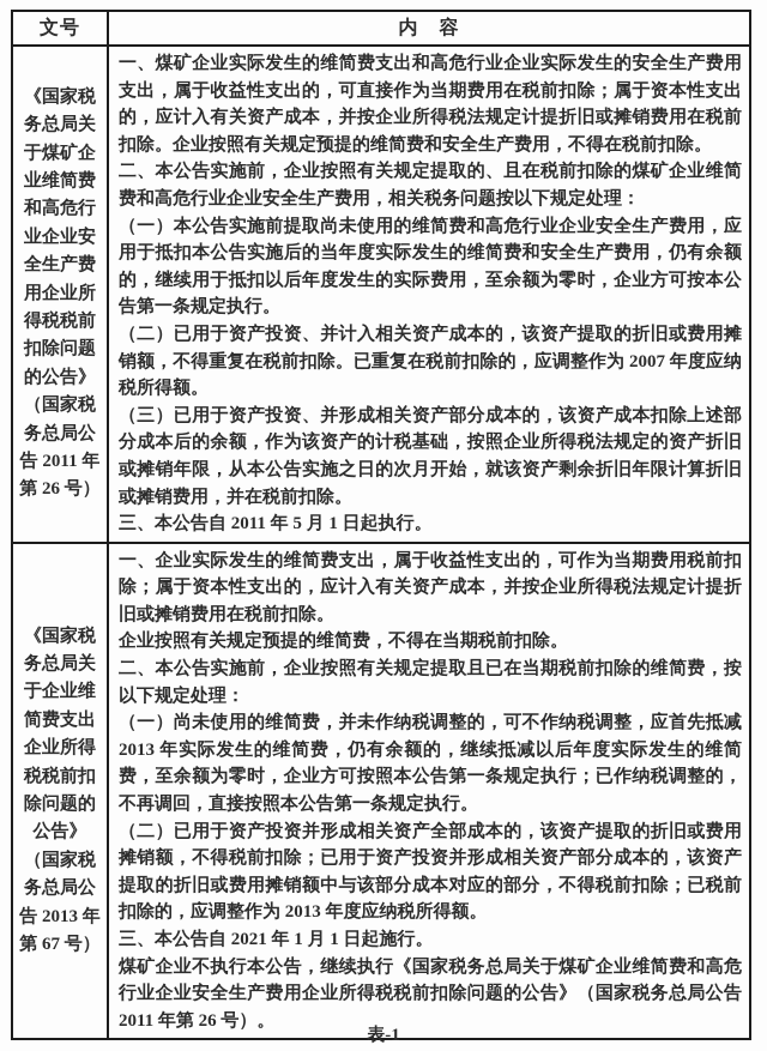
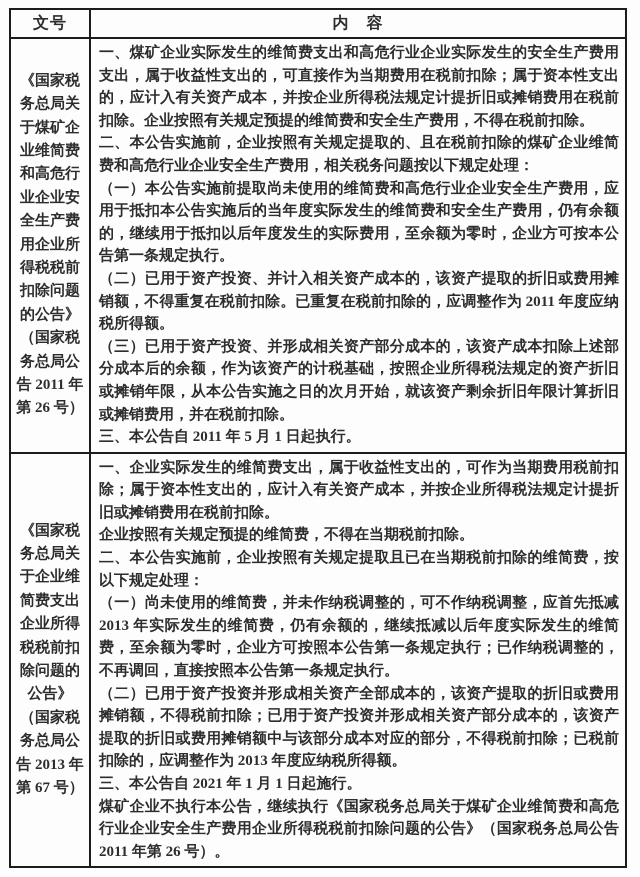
  文号	内 容
- 《国家税务总局关于煤矿企业维简费和高危行业企业安全生产费用企业所得税税前扣除问题的公告》（国家税务总局公告 2011 年第 26 号）	一、煤矿企业实际发生的维简费支出和高危行业企业实际发生的安全生产费用支出，属于收益性支出的，可直接作为当期费用在税前扣除；属于资本性支出的，应计入有关资产成本，并按企业所得税法规定计提折旧或摊销费用在税前扣除。企业按照有关规定预提的维简费和安全生产费用，不得在税前扣除。 二、本公告实施前，企业按照有关规定提取的、且在税前扣除的煤矿企业维简费和高危行业企业安全生产费用，相关税务问题按以下规定处理： （一）本公告实施前提取尚未使用的维简费和高危行业企业安全生产费用，应用于抵扣本公告实施后的当年度实际发生的维简费和安全生产费用，仍有余额的，继续用于抵扣以后年度发生的实际费用，至余额为零时，企业方可按本公告第一条规定执行。 （二）已用于资产投资、并计入相关资产成本的，该资产提取的折旧或费用摊销额，不得重复在税前扣除。已重复在税前扣除的，应调整作为 2007 年度应纳税所得额。 （三）已用于资产投资、并形成相关资产部分成本的，该资产成本扣除上述部分成本后的余额，作为该资产的计税基础，按照企业所得税法规定的资产折旧或摊销年限，从本公告实施之日的次月开始，就该资产剩余折旧年限计算折旧或摊销费用，并在税前扣除。 三、本公告自 2011 年 5 月 1 日起执行。
+ 《国家税务总局关于煤矿企业维简费和高危行业企业安全生产费用企业所得税税前扣除问题的公告》（国家税务总局公告 2011 年第 26 号）	一、煤矿企业实际发生的维简费支出和高危行业企业实际发生的安全生产费用支出，属于收益性支出的，可直接作为当期费用在税前扣除；属于资本性支出的，应计入有关资产成本，并按企业所得税法规定计提折旧或摊销费用在税前扣除。企业按照有关规定预提的维简费和安全生产费用，不得在税前扣除。 二、本公告实施前，企业按照有关规定提取的、且在税前扣除的煤矿企业维简费和高危行业企业安全生产费用，相关税务问题按以下规定处理： （一）本公告实施前提取尚未使用的维简费和高危行业企业安全生产费用，应用于抵扣本公告实施后的当年度实际发生的维简费和安全生产费用，仍有余额的，继续用于抵扣以后年度发生的实际费用，至余额为零时，企业方可按本公告第一条规定执行。 （二）已用于资产投资、并计入相关资产成本的，该资产提取的折旧或费用摊销额，不得重复在税前扣除。已重复在税前扣除的，应调整作为 2011 年度应纳税所得额。 （三）已用于资产投资、并形成相关资产部分成本的，该资产成本扣除上述部分成本后的余额，作为该资产的计税基础，按照企业所得税法规定的资产折旧或摊销年限，从本公告实施之日的次月开始，就该资产剩余折旧年限计算折旧或摊销费用，并在税前扣除。 三、本公告自 2011 年 5 月 1 日起执行。
  《国家税务总局关于企业维简费支出企业所得税税前扣除问题的公告》（国家税务总局公告 2013 年第 67 号）	一、企业实际发生的维简费支出，属于收益性支出的，可作为当期费用税前扣除；属于资本性支出的，应计入有关资产成本，并按企业所得税法规定计提折旧或摊销费用在税前扣除。 企业按照有关规定预提的维简费，不得在当期税前扣除。 二、本公告实施前，企业按照有关规定提取且已在当期税前扣除的维简费，按以下规定处理： （一）尚未使用的维简费，并未作纳税调整的，可不作纳税调整，应首先抵减 2013 年实际发生的维简费，仍有余额的，继续抵减以后年度实际发生的维简费，至余额为零时，企业方可按照本公告第一条规定执行；已作纳税调整的，不再调回，直接按照本公告第一条规定执行。 （二）已用于资产投资并形成相关资产全部成本的，该资产提取的折旧或费用摊销额，不得税前扣除；已用于资产投资并形成相关资产部分成本的，该资产提取的折旧或费用摊销额中与该部分成本对应的部分，不得税前扣除；已税前扣除的，应调整作为 2013 年度应纳税所得额。 三、本公告自 2021 年 1 月 1 日起施行。 煤矿企业不执行本公告，继续执行《国家税务总局关于煤矿企业维简费和高危行业企业安全生产费用企业所得税税前扣除问题的公告》（国家税务总局公告 2011 年第 26 号）。
- 表-1
